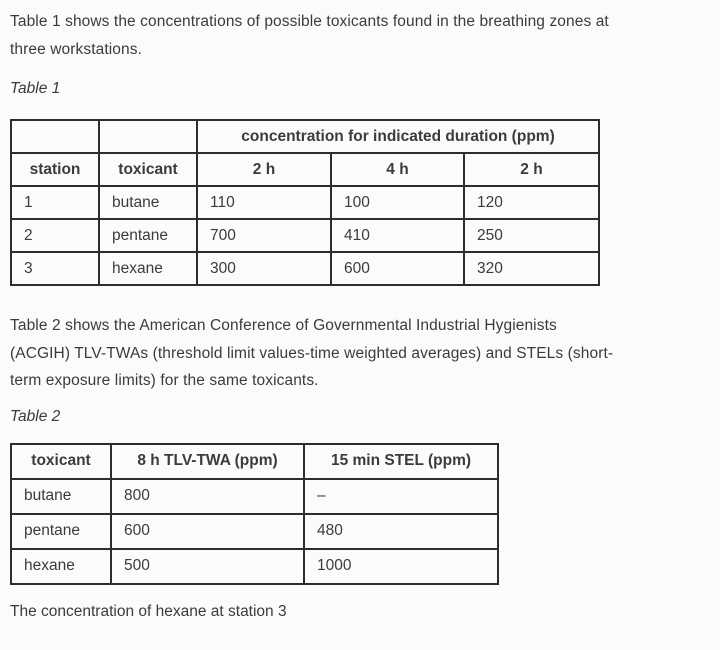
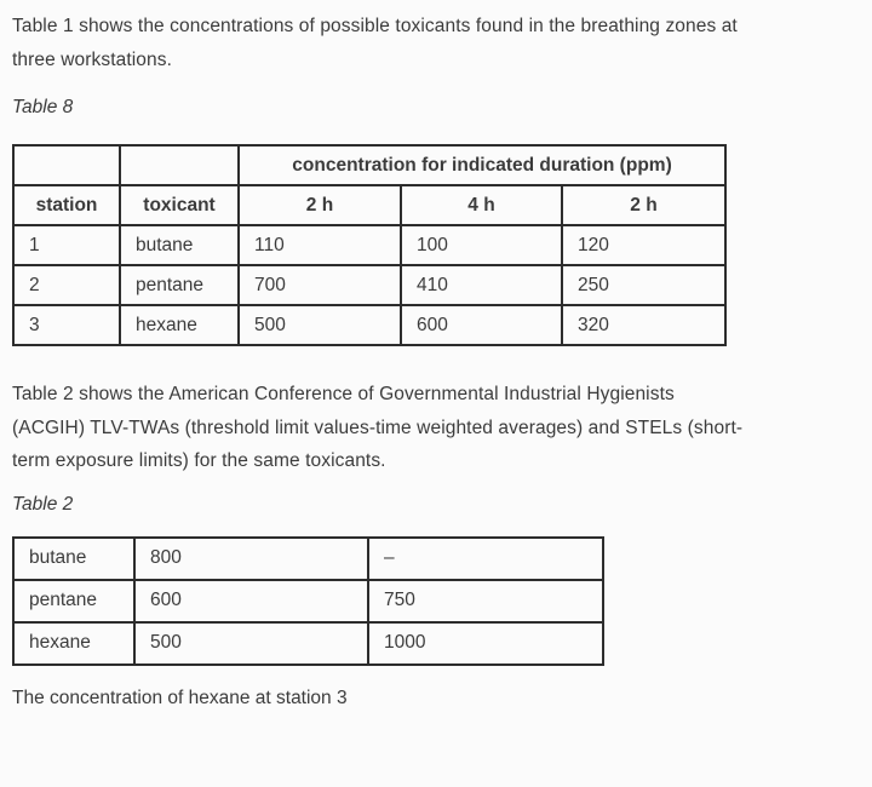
  Table 1 shows the concentrations of possible toxicants found in the breathing zones at
  three workstations.
- Table 1
+ Table 8
  		concentration for indicated duration (ppm)
  station	toxicant	2 h	4 h	2 h
  1	butane	110	100	120
  2	pentane	700	410	250
- 3	hexane	300	600	320
+ 3	hexane	500	600	320
  Table 2 shows the American Conference of Governmental Industrial Hygienists
  (ACGIH) TLV-TWAs (threshold limit values-time weighted averages) and STELs (short-
  term exposure limits) for the same toxicants.
  Table 2
- toxicant	8 h TLV-TWA (ppm)	15 min STEL (ppm)
  butane	800	–
- pentane	600	480
+ pentane	600	750
  hexane	500	1000
  The concentration of hexane at station 3
